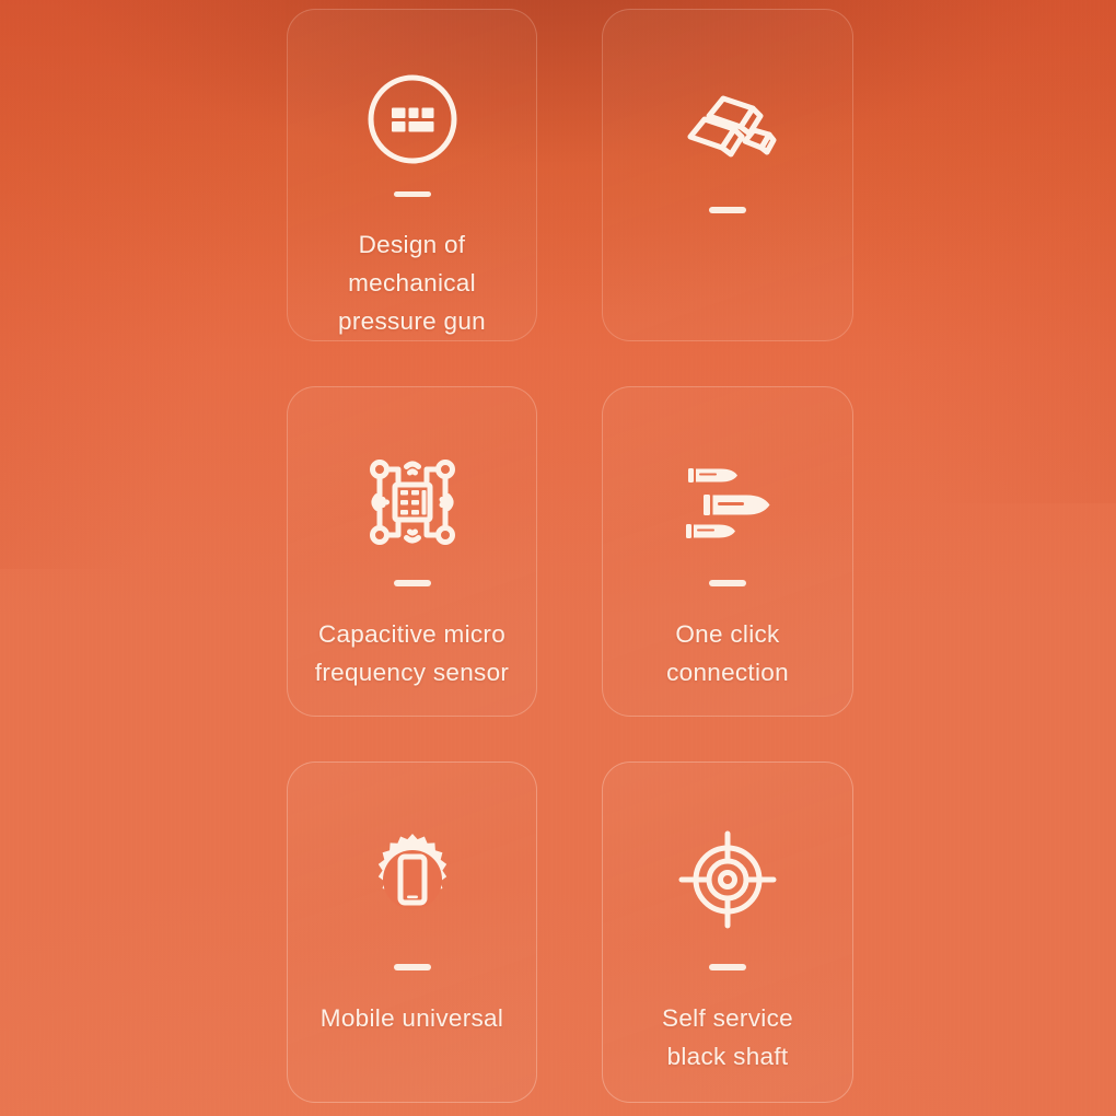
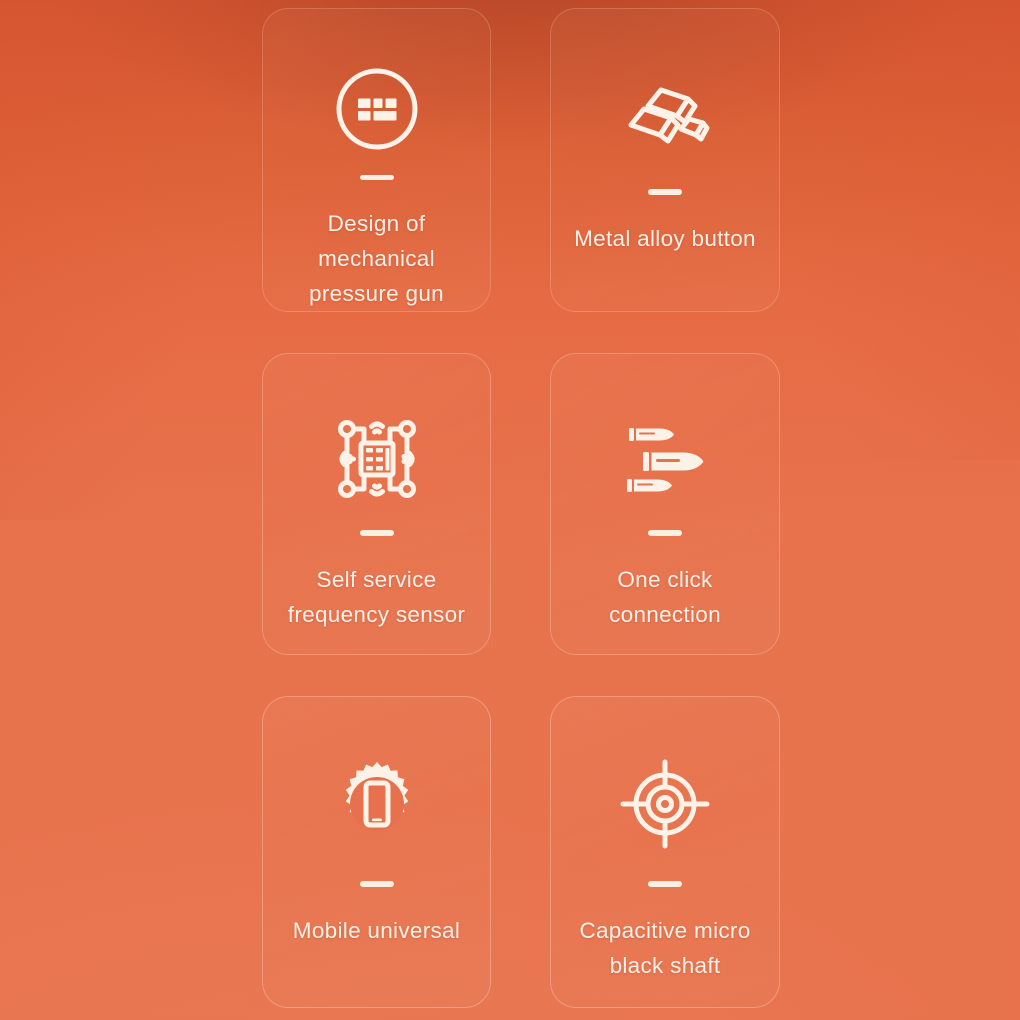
  Design of mechanical
  pressure gun
+ Metal alloy button
- Capacitive micro
+ Self service
  frequency sensor
  One click connection
  Mobile universal
- Self service
+ Capacitive micro
  black shaft
